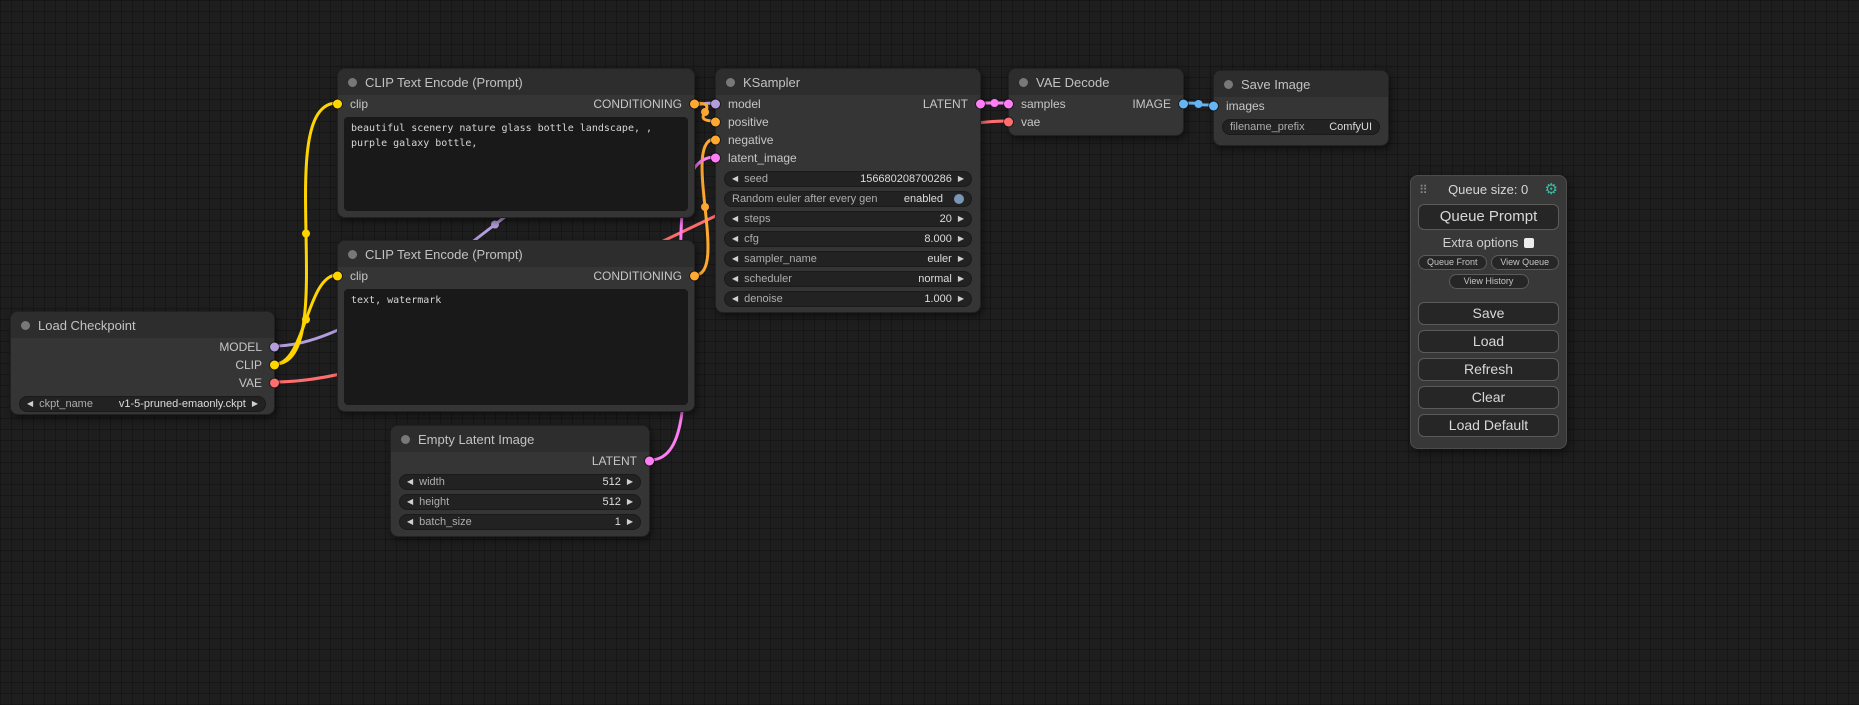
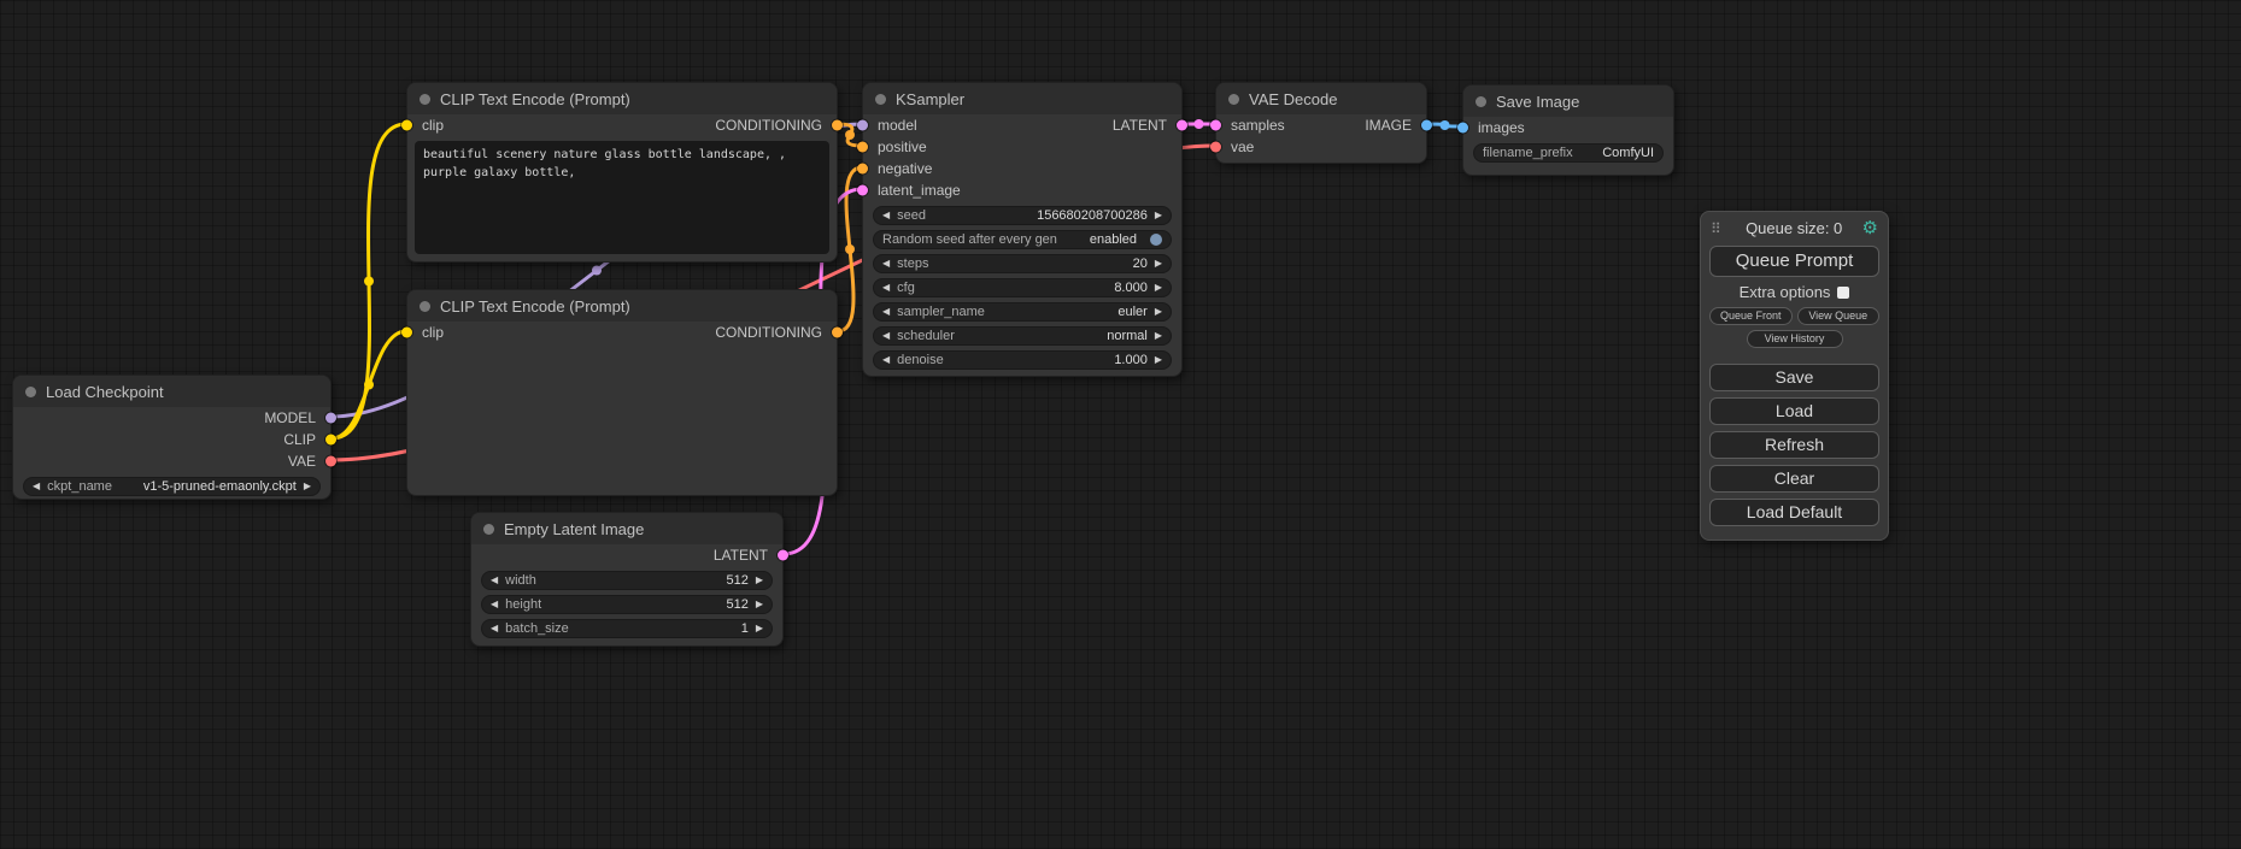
  Load Checkpoint
  MODEL
  CLIP
  VAE
  ◀
  ckpt_name
  v1-5-pruned-emaonly.ckpt
  ▶
  CLIP Text Encode (Prompt)
  clip
  CONDITIONING
  beautiful scenery nature glass bottle landscape, , purple galaxy bottle,
  CLIP Text Encode (Prompt)
  clip
  CONDITIONING
- text, watermark
  Empty Latent Image
  LATENT
  ◀
  width
  512
  ▶
  ◀
  height
  512
  ▶
  ◀
  batch_size
  1
  ▶
  KSampler
  LATENT
  model
  positive
  negative
  latent_image
  ◀
  seed
  156680208700286
  ▶
- Random euler after every gen
+ Random seed after every gen
  enabled
  ◀
  steps
  20
  ▶
  ◀
  cfg
  8.000
  ▶
  ◀
  sampler_name
  euler
  ▶
  ◀
  scheduler
  normal
  ▶
  ◀
  denoise
  1.000
  ▶
  VAE Decode
  IMAGE
  samples
  vae
  Save Image
  images
  filename_prefix
  ComfyUI
  ⠿
  Queue size: 0
  ⚙
  Queue Prompt
  Extra options
  Queue Front
  View Queue
  View History
  Save
  Load
  Refresh
  Clear
  Load Default
